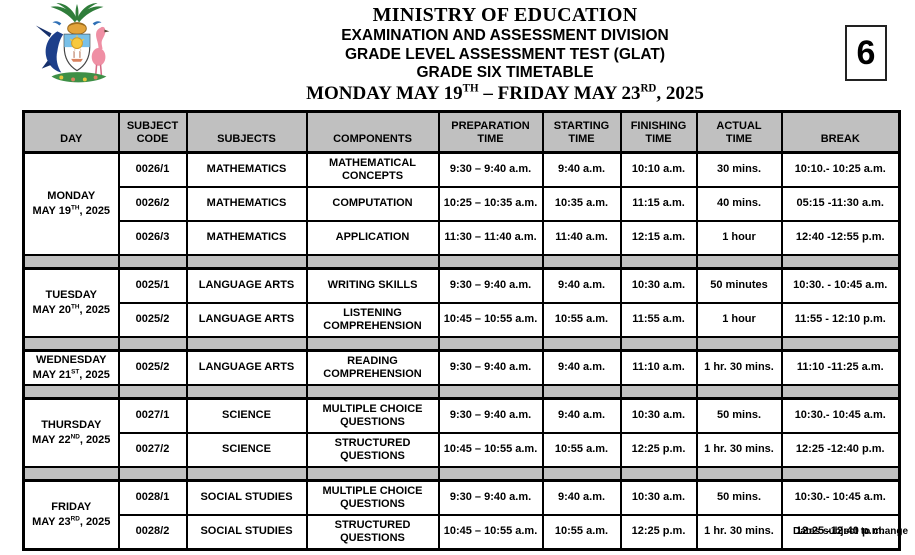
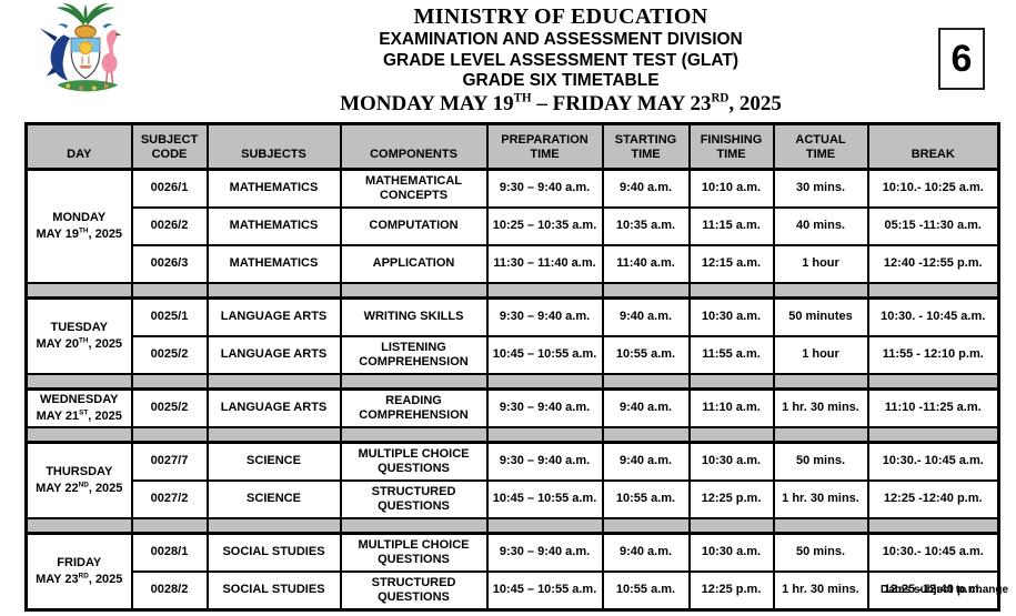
  MINISTRY OF EDUCATION
  EXAMINATION AND ASSESSMENT DIVISION
  GRADE LEVEL ASSESSMENT TEST (GLAT)
  GRADE SIX TIMETABLE
  MONDAY MAY 19TH – FRIDAY MAY 23RD, 2025
  6
  DAY	SUBJECT CODE	SUBJECTS	COMPONENTS	PREPARATION TIME	STARTING TIME	FINISHING TIME	ACTUAL TIME	BREAK
  MONDAYMAY 19 , 2025	0026/1	MATHEMATICS	MATHEMATICAL CONCEPTS	9:30 – 9:40 a.m.	9:40 a.m.	10:10 a.m.	30 mins.	10:10.- 10:25 a.m.
  0026/2	MATHEMATICS	COMPUTATION	10:25 – 10:35 a.m.	10:35 a.m.	11:15 a.m.	40 mins.	05:15 -11:30 a.m.
  0026/3	MATHEMATICS	APPLICATION	11:30 – 11:40 a.m.	11:40 a.m.	12:15 a.m.	1 hour	12:40 -12:55 p.m.
  TUESDAYMAY 20 , 2025	0025/1	LANGUAGE ARTS	WRITING SKILLS	9:30 – 9:40 a.m.	9:40 a.m.	10:30 a.m.	50 minutes	10:30. - 10:45 a.m.
  0025/2	LANGUAGE ARTS	LISTENING COMPREHENSION	10:45 – 10:55 a.m.	10:55 a.m.	11:55 a.m.	1 hour	11:55 - 12:10 p.m.
  WEDNESDAYMAY 21 , 2025	0025/2	LANGUAGE ARTS	READING COMPREHENSION	9:30 – 9:40 a.m.	9:40 a.m.	11:10 a.m.	1 hr. 30 mins.	11:10 -11:25 a.m.
- THURSDAYMAY 22 , 2025	0027/1	SCIENCE	MULTIPLE CHOICE QUESTIONS	9:30 – 9:40 a.m.	9:40 a.m.	10:30 a.m.	50 mins.	10:30.- 10:45 a.m.
+ THURSDAYMAY 22 , 2025	0027/7	SCIENCE	MULTIPLE CHOICE QUESTIONS	9:30 – 9:40 a.m.	9:40 a.m.	10:30 a.m.	50 mins.	10:30.- 10:45 a.m.
  0027/2	SCIENCE	STRUCTURED QUESTIONS	10:45 – 10:55 a.m.	10:55 a.m.	12:25 p.m.	1 hr. 30 mins.	12:25 -12:40 p.m.
  FRIDAYMAY 23 , 2025	0028/1	SOCIAL STUDIES	MULTIPLE CHOICE QUESTIONS	9:30 – 9:40 a.m.	9:40 a.m.	10:30 a.m.	50 mins.	10:30.- 10:45 a.m.
  0028/2	SOCIAL STUDIES	STRUCTURED QUESTIONS	10:45 – 10:55 a.m.	10:55 a.m.	12:25 p.m.	1 hr. 30 mins.	12:25 -12:40 p.m.
  Dates subject to change
